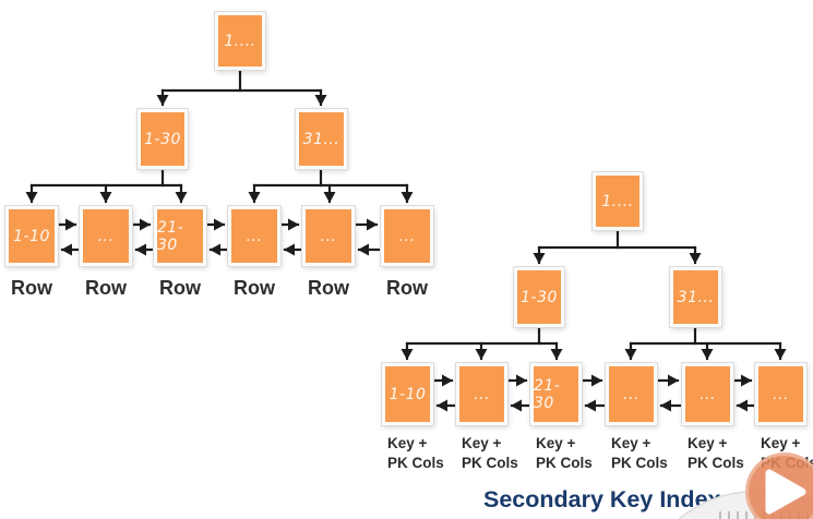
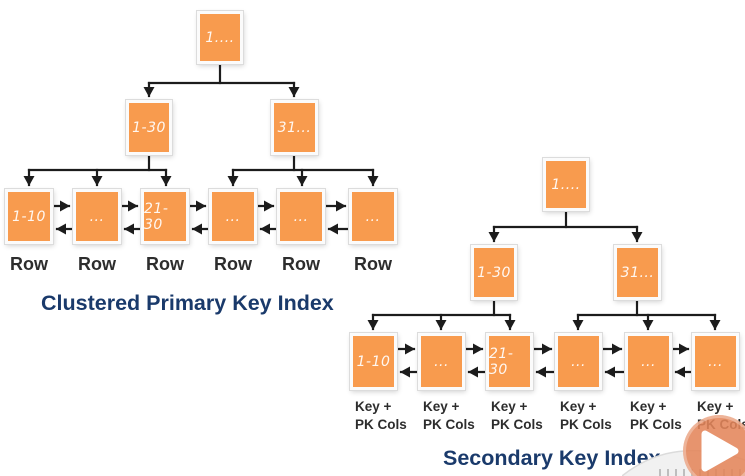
  1....
  1-30
  31...
  1-10
  ...
  21-30
  ...
  ...
  ...
  Row
  Row
  Row
  Row
  Row
  Row
+ Clustered Primary Key Index
  1....
  1-30
  31...
  1-10
  ...
  21-30
  ...
  ...
  ...
  Key +
  PK Cols
  Key +
  PK Cols
  Key +
  PK Cols
  Key +
  PK Cols
  Key +
  PK Cols
  Key +
  PK Col
  Secondary Key Inde
